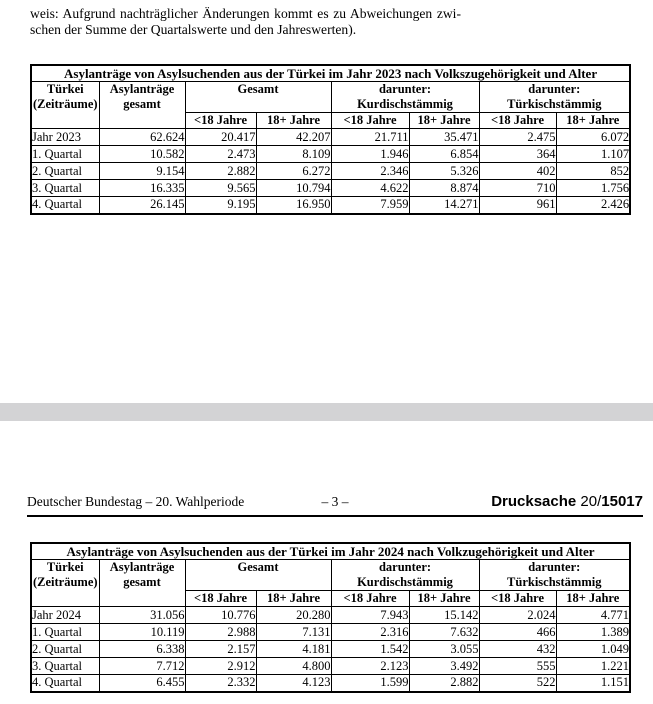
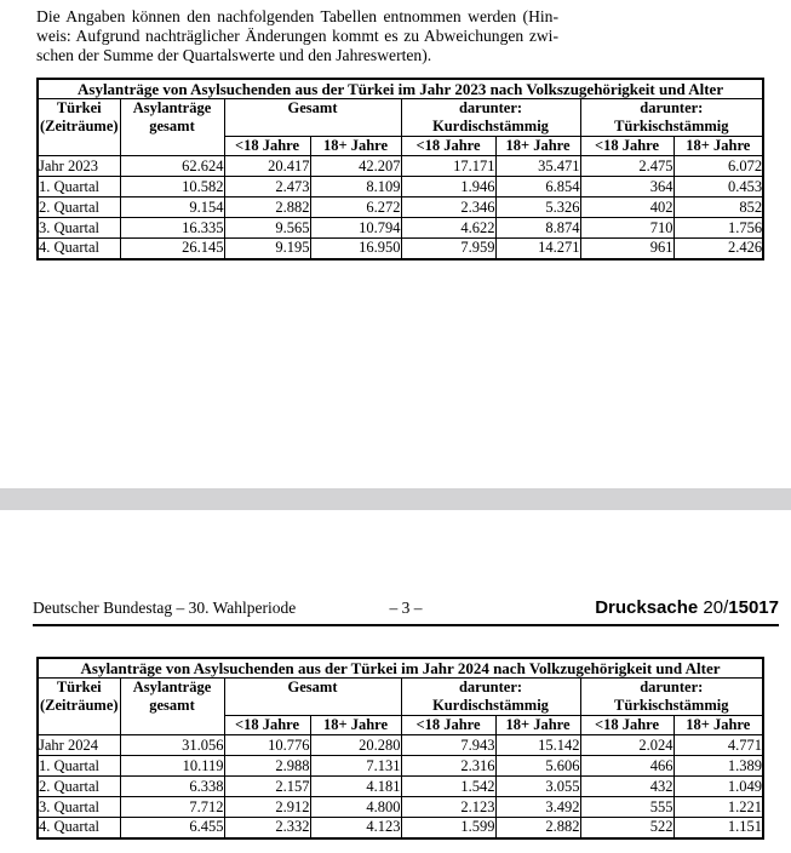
+ Die Angaben können den nachfolgenden Tabellen entnommen werden (Hin-
  weis: Aufgrund nachträglicher Änderungen kommt es zu Abweichungen zwi-
  schen der Summe der Quartalswerte und den Jahreswerten).
  Asylanträge von Asylsuchenden aus der Türkei im Jahr 2023 nach Volkszugehörigkeit und Alter
  Türkei (Zeiträume)	Asylanträge gesamt	Gesamt	darunter: Kurdischstämmig	darunter: Türkischstämmig
  <18 Jahre	18+ Jahre	<18 Jahre	18+ Jahre	<18 Jahre	18+ Jahre
- Jahr 2023	62.624	20.417	42.207	21.711	35.471	2.475	6.072
+ Jahr 2023	62.624	20.417	42.207	17.171	35.471	2.475	6.072
- 1. Quartal	10.582	2.473	8.109	1.946	6.854	364	1.107
+ 1. Quartal	10.582	2.473	8.109	1.946	6.854	364	0.453
  2. Quartal	9.154	2.882	6.272	2.346	5.326	402	852
  3. Quartal	16.335	9.565	10.794	4.622	8.874	710	1.756
  4. Quartal	26.145	9.195	16.950	7.959	14.271	961	2.426
  – 3 –
- Deutscher Bundestag – 20. Wahlperiode
+ Deutscher Bundestag – 30. Wahlperiode
  Drucksache 20/15017
  Asylanträge von Asylsuchenden aus der Türkei im Jahr 2024 nach Volkzugehörigkeit und Alter
  Türkei (Zeiträume)	Asylanträge gesamt	Gesamt	darunter: Kurdischstämmig	darunter: Türkischstämmig
  <18 Jahre	18+ Jahre	<18 Jahre	18+ Jahre	<18 Jahre	18+ Jahre
  Jahr 2024	31.056	10.776	20.280	7.943	15.142	2.024	4.771
- 1. Quartal	10.119	2.988	7.131	2.316	7.632	466	1.389
+ 1. Quartal	10.119	2.988	7.131	2.316	5.606	466	1.389
  2. Quartal	6.338	2.157	4.181	1.542	3.055	432	1.049
  3. Quartal	7.712	2.912	4.800	2.123	3.492	555	1.221
  4. Quartal	6.455	2.332	4.123	1.599	2.882	522	1.151
